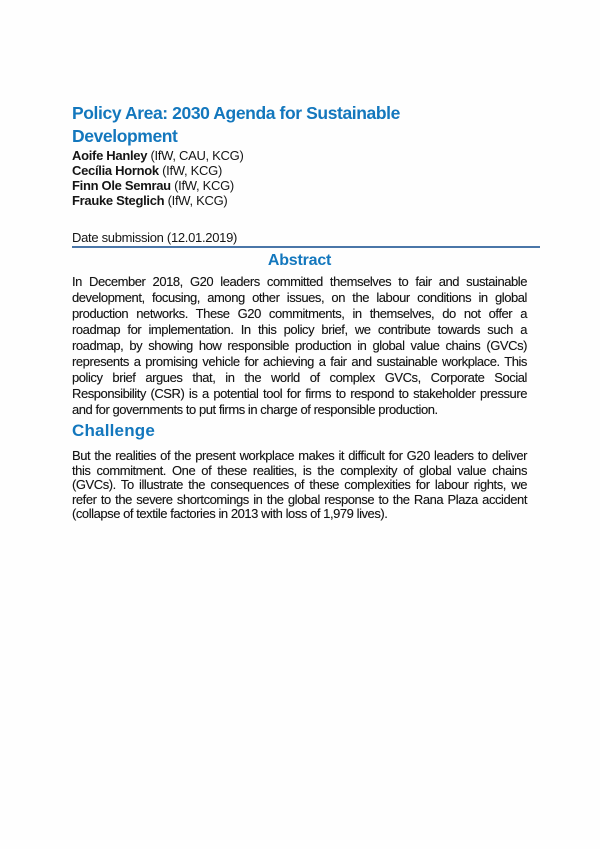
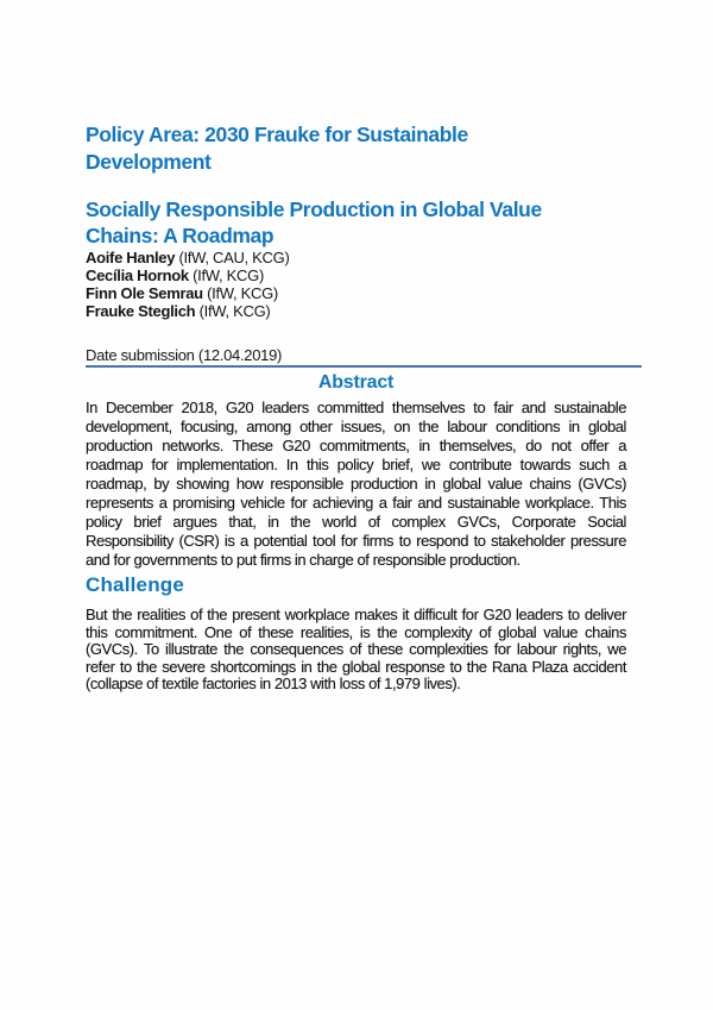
- Policy Area: 2030 Agenda for Sustainable
+ Policy Area: 2030 Frauke for Sustainable
  Development
+ Socially Responsible Production in Global Value
+ Chains: A Roadmap
  Aoife Hanley (IfW, CAU, KCG)
  Cecília Hornok (IfW, KCG)
  Finn Ole Semrau (IfW, KCG)
  Frauke Steglich (IfW, KCG)
- Date submission (12.01.2019)
+ Date submission (12.04.2019)
  Abstract
  In December 2018, G20 leaders committed themselves to fair and sustainable development, focusing, among other issues, on the labour conditions in global production networks. These G20 commitments, in themselves, do not offer a roadmap for implementation. In this policy brief, we contribute towards such a roadmap, by showing how responsible production in global value chains (GVCs) represents a promising vehicle for achieving a fair and sustainable workplace. This policy brief argues that, in the world of complex GVCs, Corporate Social Responsibility (CSR) is a potential tool for firms to respond to stakeholder pressure and for governments to put firms in charge of responsible production.
  Challenge
  But the realities of the present workplace makes it difficult for G20 leaders to deliver this commitment. One of these realities, is the complexity of global value chains (GVCs). To illustrate the consequences of these complexities for labour rights, we refer to the severe shortcomings in the global response to the Rana Plaza accident (collapse of textile factories in 2013 with loss of 1,979 lives).
